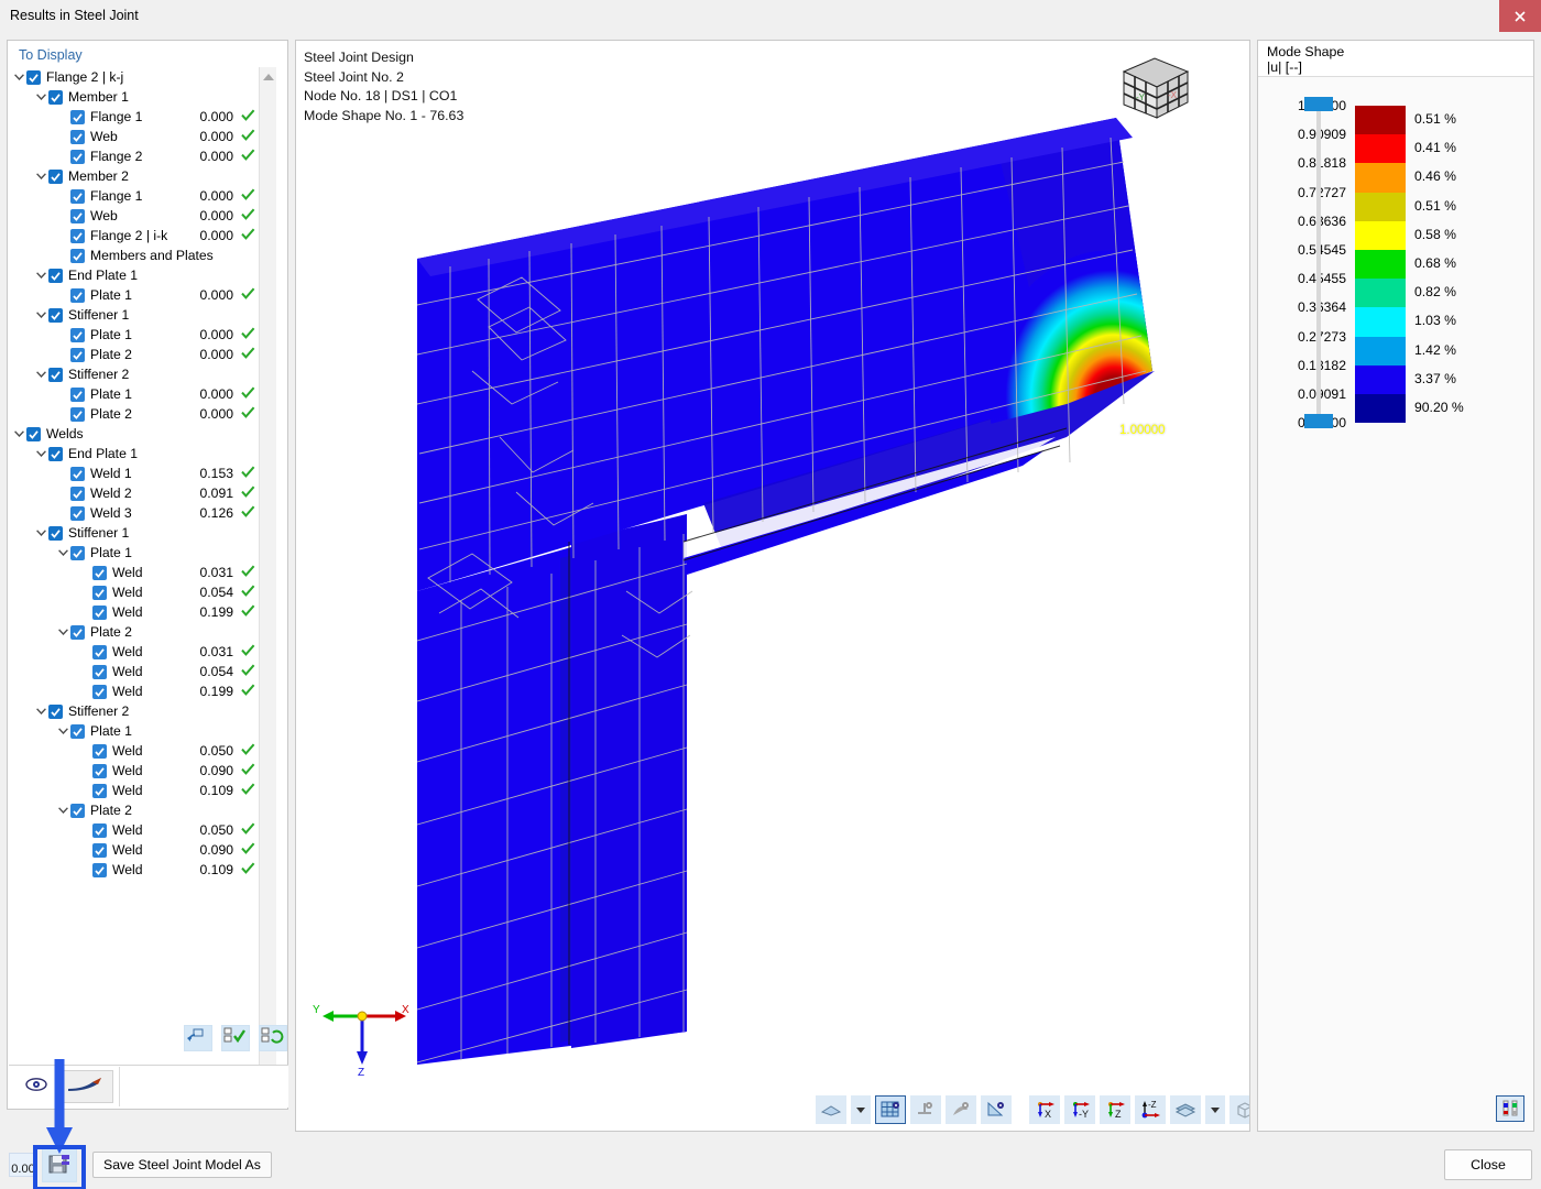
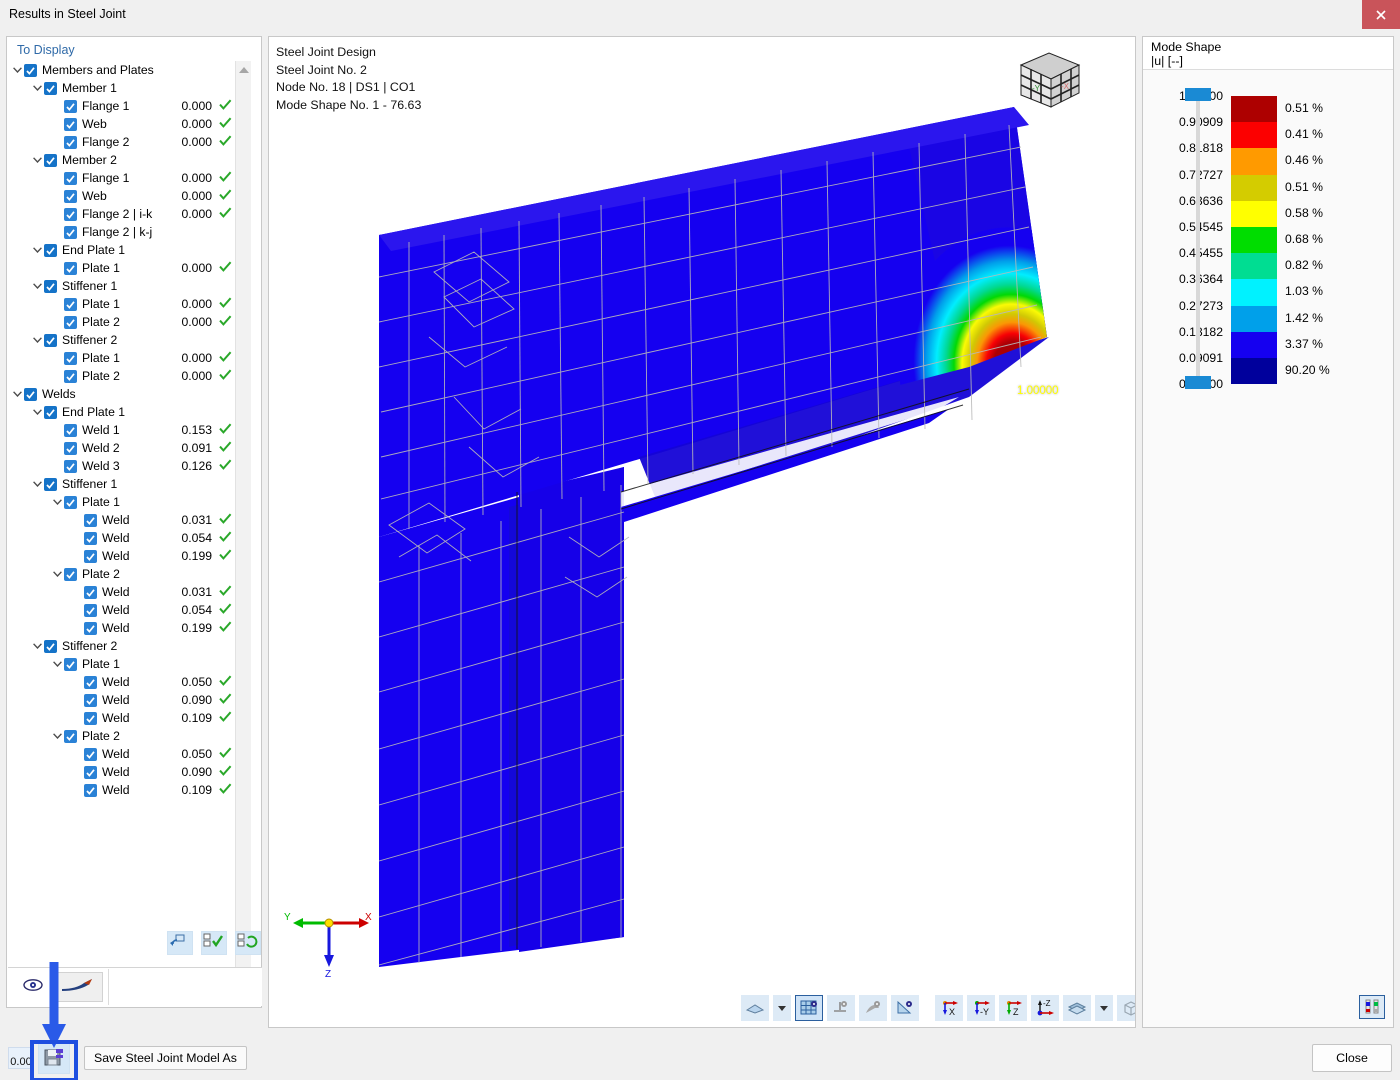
  Results in Steel Joint
  To Display
- Flange 2 | k-j
+ Members and Plates
  Member 1
  Flange 1
  0.000
  Web
  0.000
  Flange 2
  0.000
  Member 2
  Flange 1
  0.000
  Web
  0.000
  Flange 2 | i-k
  0.000
- Members and Plates
+ Flange 2 | k-j
  End Plate 1
  Plate 1
  0.000
  Stiffener 1
  Plate 1
  0.000
  Plate 2
  0.000
  Stiffener 2
  Plate 1
  0.000
  Plate 2
  0.000
  Welds
  End Plate 1
  Weld 1
  0.153
  Weld 2
  0.091
  Weld 3
  0.126
  Stiffener 1
  Plate 1
  Weld
  0.031
  Weld
  0.054
  Weld
  0.199
  Plate 2
  Weld
  0.031
  Weld
  0.054
  Weld
  0.199
  Stiffener 2
  Plate 1
  Weld
  0.050
  Weld
  0.090
  Weld
  0.109
  Plate 2
  Weld
  0.050
  Weld
  0.090
  Weld
  0.109
  Steel Joint Design
  Steel Joint No. 2
  Node No. 18 | DS1 | CO1
  Mode Shape No. 1 - 76.63
  1.00000
  -Y
  -X
  X
  Y
  Z
  X
  -Y
  Z
  -Z
  Mode Shape
  |u| [--]
  0.51 %
  0.41 %
  0.46 %
  0.51 %
  0.58 %
  0.68 %
  0.82 %
  1.03 %
  1.42 %
  3.37 %
  90.20 %
  0.9909
  0.8818
  0.7727
  0.6636
  0.5545
  0.4455
  0.3364
  0.2273
  0.1182
  0.0091
  0.00
  Save Steel Joint Model As
  Close
